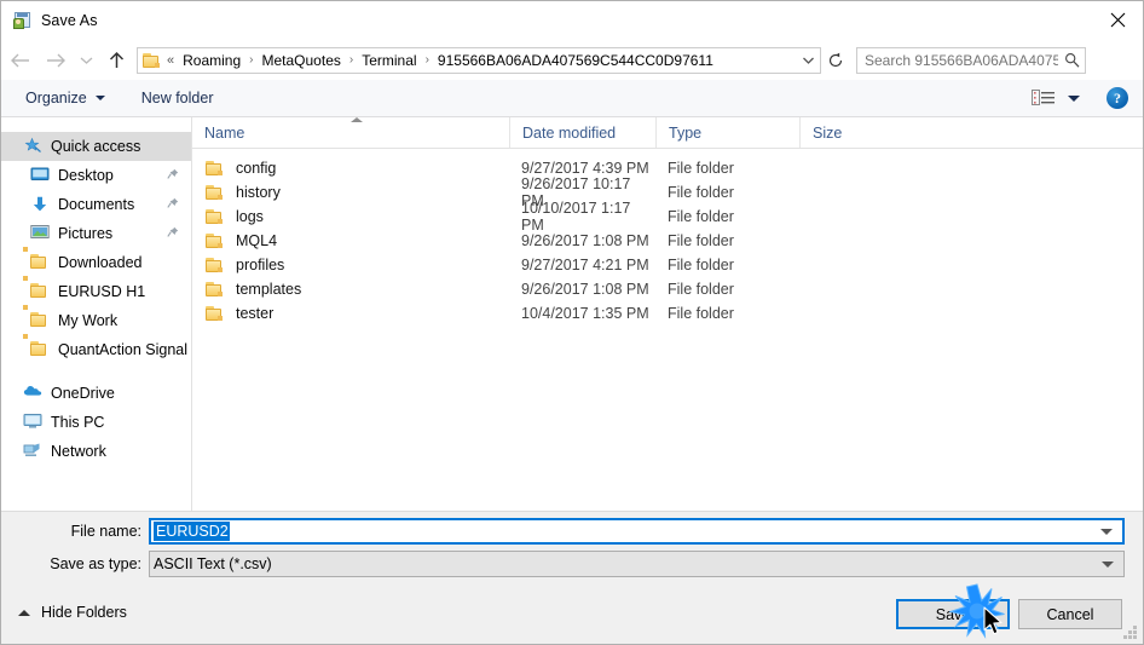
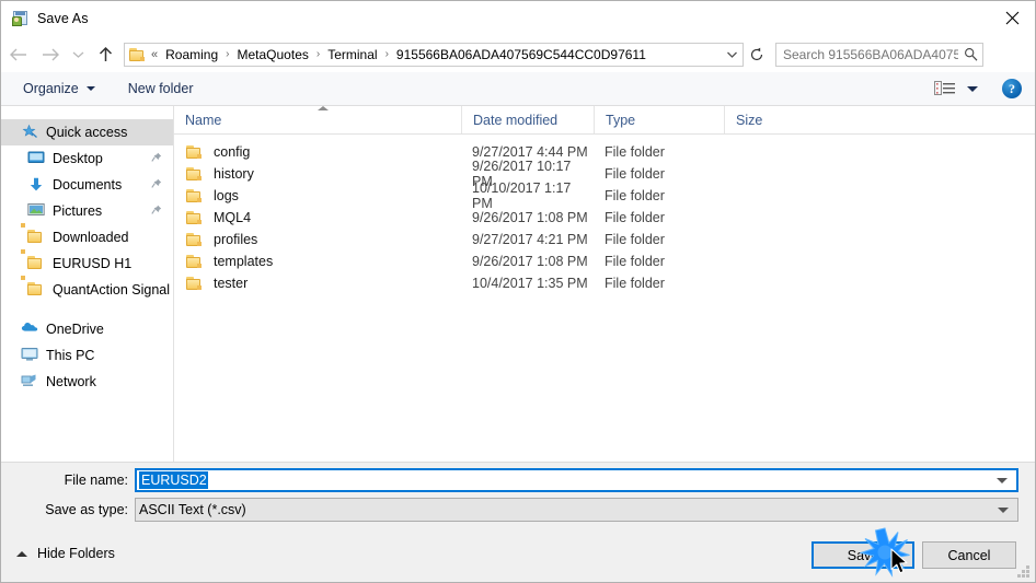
  Save As
  «
  Roaming
  ›
  MetaQuotes
  ›
  Terminal
  ›
  915566BA06ADA407569C544CC0D97611
  Search 915566BA06ADA4075
  Organize
  New folder
  ?
  Quick access
  Desktop
  Documents
  Pictures
  Downloaded
  EURUSD H1
- My Work
  QuantAction Signal
  OneDrive
  This PC
  Network
  Name
  Date modified
  Type
  Size
  config
- 9/27/2017 4:39 PM
+ 9/27/2017 4:44 PM
  File folder
  history
  9/26/2017 10:17 PM
  File folder
  logs
  10/10/2017 1:17 PM
  File folder
  MQL4
  9/26/2017 1:08 PM
  File folder
  profiles
  9/27/2017 4:21 PM
  File folder
  templates
  9/26/2017 1:08 PM
  File folder
  tester
  10/4/2017 1:35 PM
  File folder
  File name:
  EURUSD2
  Save as type:
  ASCII Text (*.csv)
  Hide Folders
  Sav
  Cancel
